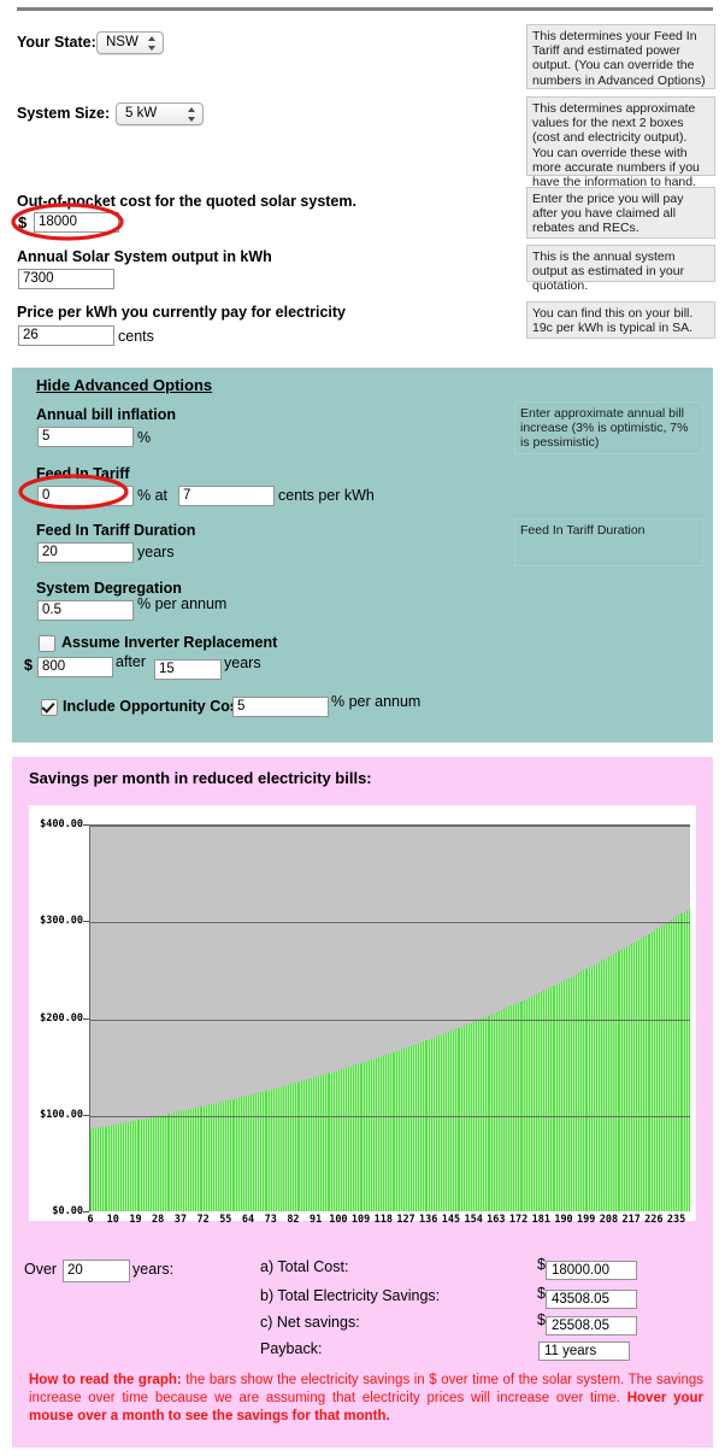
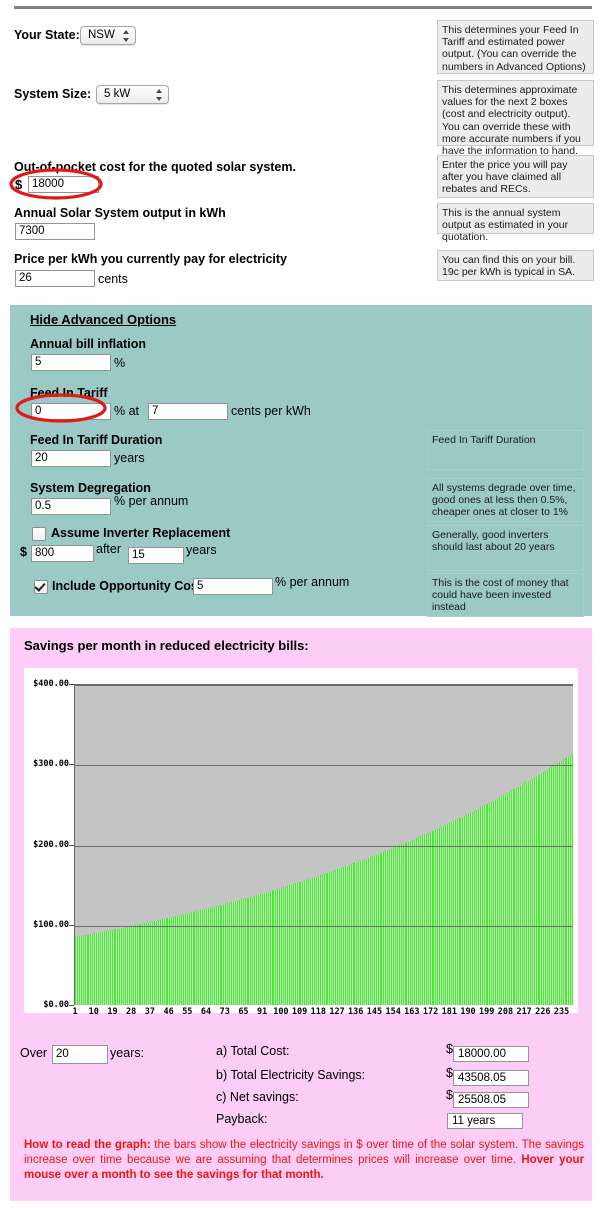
  Your State:
  NSW
  System Size:
  5 kW
  Out-of-pocket cost for the quoted solar system.
  $
  18000
  Annual Solar System output in kWh
  7300
  Price per kWh you currently pay for electricity
  26
  cents
  This determines your Feed In Tariff and estimated power output. (You can override the numbers in Advanced Options)
  This determines approximate values for the next 2 boxes (cost and electricity output). You can override these with more accurate numbers if you have the information to hand.
  Enter the price you will pay after you have claimed all rebates and RECs.
  This is the annual system output as estimated in your quotation.
  You can find this on your bill. 19c per kWh is typical in SA.
  Hide Advanced Options
  Annual bill inflation
  5
  %
  Feed In Tariff
  0
  % at
  7
  cents per kWh
  Feed In Tariff Duration
  20
  years
  System Degregation
  0.5
  % per annum
  Assume Inverter Replacement
  $
  800
  after
  15
  years
  Include Opportunity Co
  5
  % per annum
- Enter approximate annual bill increase (3% is optimistic, 7% is pessimistic)
  Feed In Tariff Duration
+ All systems degrade over time, good ones at less then 0.5%, cheaper ones at closer to 1%
+ Generally, good inverters should last about 20 years
+ This is the cost of money that could have been invested instead
  Savings per month in reduced electricity bills:
  $0.00
  $100.00
  $200.00
  $300.00
  $400.00
- 6
+ 1
  10
  19
  28
  37
- 72
+ 46
  55
  64
  73
- 82
+ 65
  91
  100
  109
  118
  127
  136
  145
  154
  163
  172
  181
  190
  199
  208
  217
  226
  235
  Over
  20
  years:
  a) Total Cost:
  $
  18000.00
  b) Total Electricity Savings:
  $
  43508.05
  c) Net savings:
  $
  25508.05
  Payback:
  11 years
- How to read the graph: the bars show the electricity savings in $ over time of the solar system. The savings increase over time because we are assuming that electricity prices will increase over time. Hover your mouse over a month to see the savings for that month.
+ How to read the graph: the bars show the electricity savings in $ over time of the solar system. The savings increase over time because we are assuming that determines prices will increase over time. Hover your mouse over a month to see the savings for that month.
